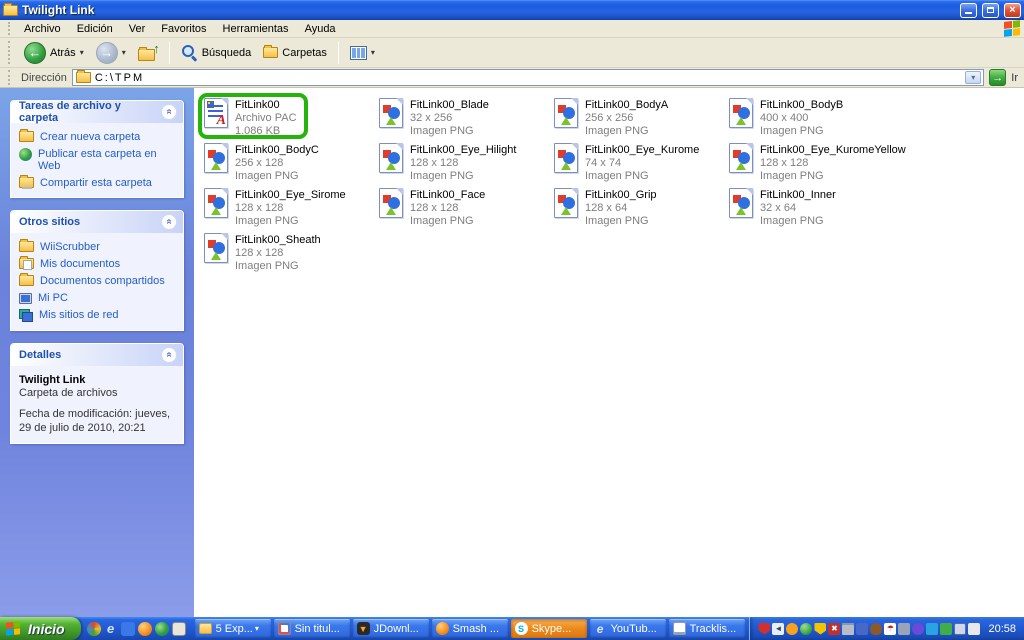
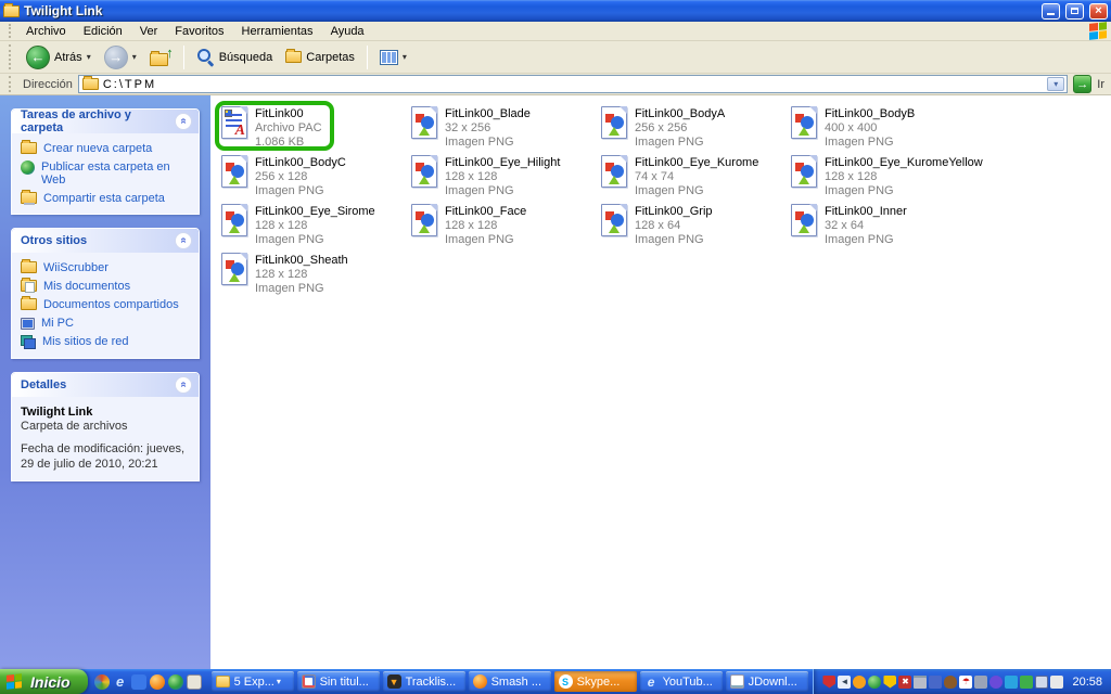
  Twilight Link
  ×
  Archivo
  Edición
  Ver
  Favoritos
  Herramientas
  Ayuda
  ←
  Atrás
  ▾
  →
  ▾
  ↑
  Búsqueda
  Carpetas
  ▾
  Dirección
  C:\TPM
  ▾
  →
  Ir
  Tareas de archivo y carpeta
  Crear nueva carpeta
  Publicar esta carpeta en Web
  Compartir esta carpeta
  Otros sitios
  WiiScrubber
  Mis documentos
  Documentos compartidos
  Mi PC
  Mis sitios de red
  Detalles
  Twilight Link
  Carpeta de archivos
  Fecha de modificación: jueves, 29 de julio de 2010, 20:21
  A
  FitLink00
  Archivo PAC
  1.086 KB
  FitLink00_Blade
  32 x 256
  Imagen PNG
  FitLink00_BodyA
  256 x 256
  Imagen PNG
  FitLink00_BodyB
  400 x 400
  Imagen PNG
  FitLink00_BodyC
  256 x 128
  Imagen PNG
  FitLink00_Eye_Hilight
  128 x 128
  Imagen PNG
  FitLink00_Eye_Kurome
  74 x 74
  Imagen PNG
  FitLink00_Eye_KuromeYellow
  128 x 128
  Imagen PNG
  FitLink00_Eye_Sirome
  128 x 128
  Imagen PNG
  FitLink00_Face
  128 x 128
  Imagen PNG
  FitLink00_Grip
  128 x 64
  Imagen PNG
  FitLink00_Inner
  32 x 64
  Imagen PNG
  FitLink00_Sheath
  128 x 128
  Imagen PNG
  Inicio
  e
  5 Exp...
  ▾
  Sin titul...
  ▼
- JDownl...
+ Tracklis...
  Smash ...
  S
  Skype...
  e
  YouTub...
- Tracklis...
+ JDownl...
  ◄
  ✖
  ☂
  20:58
